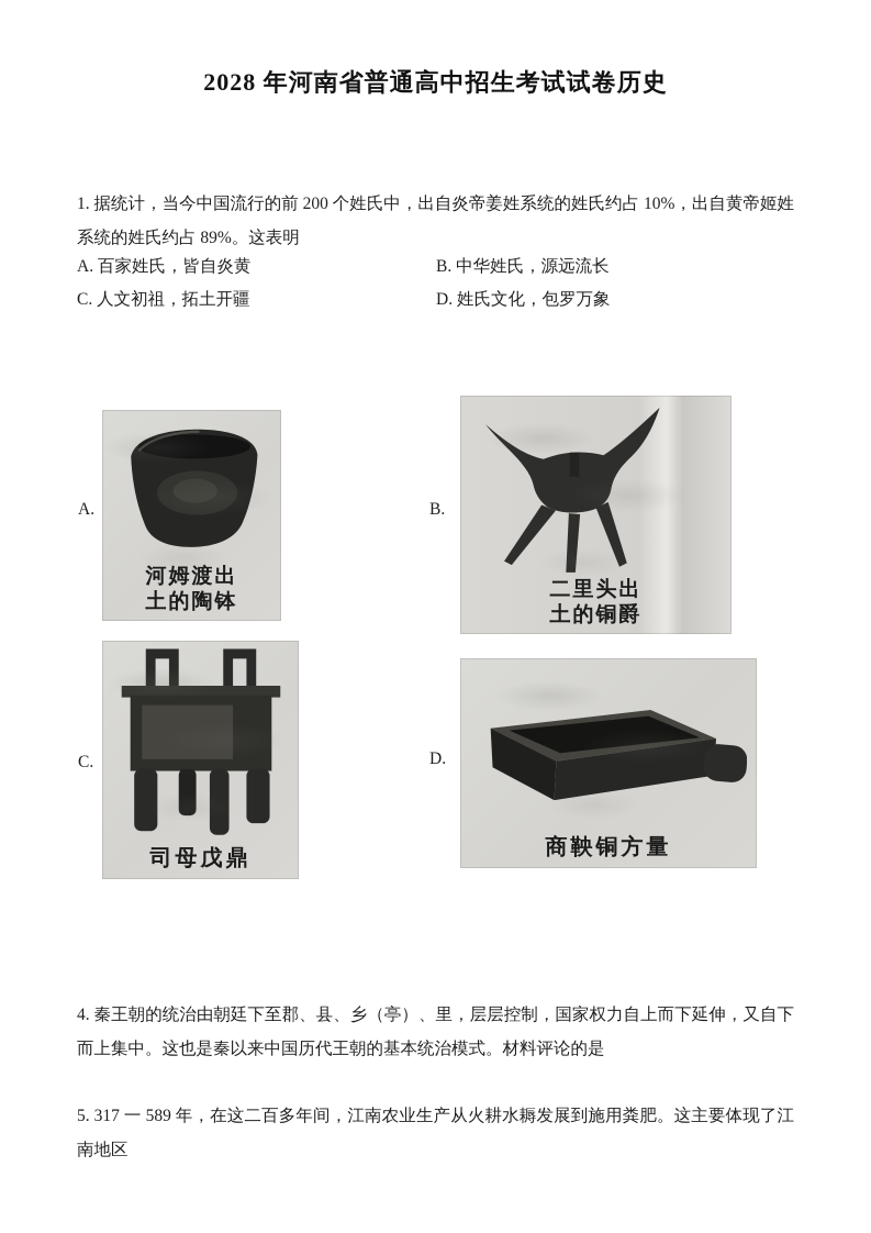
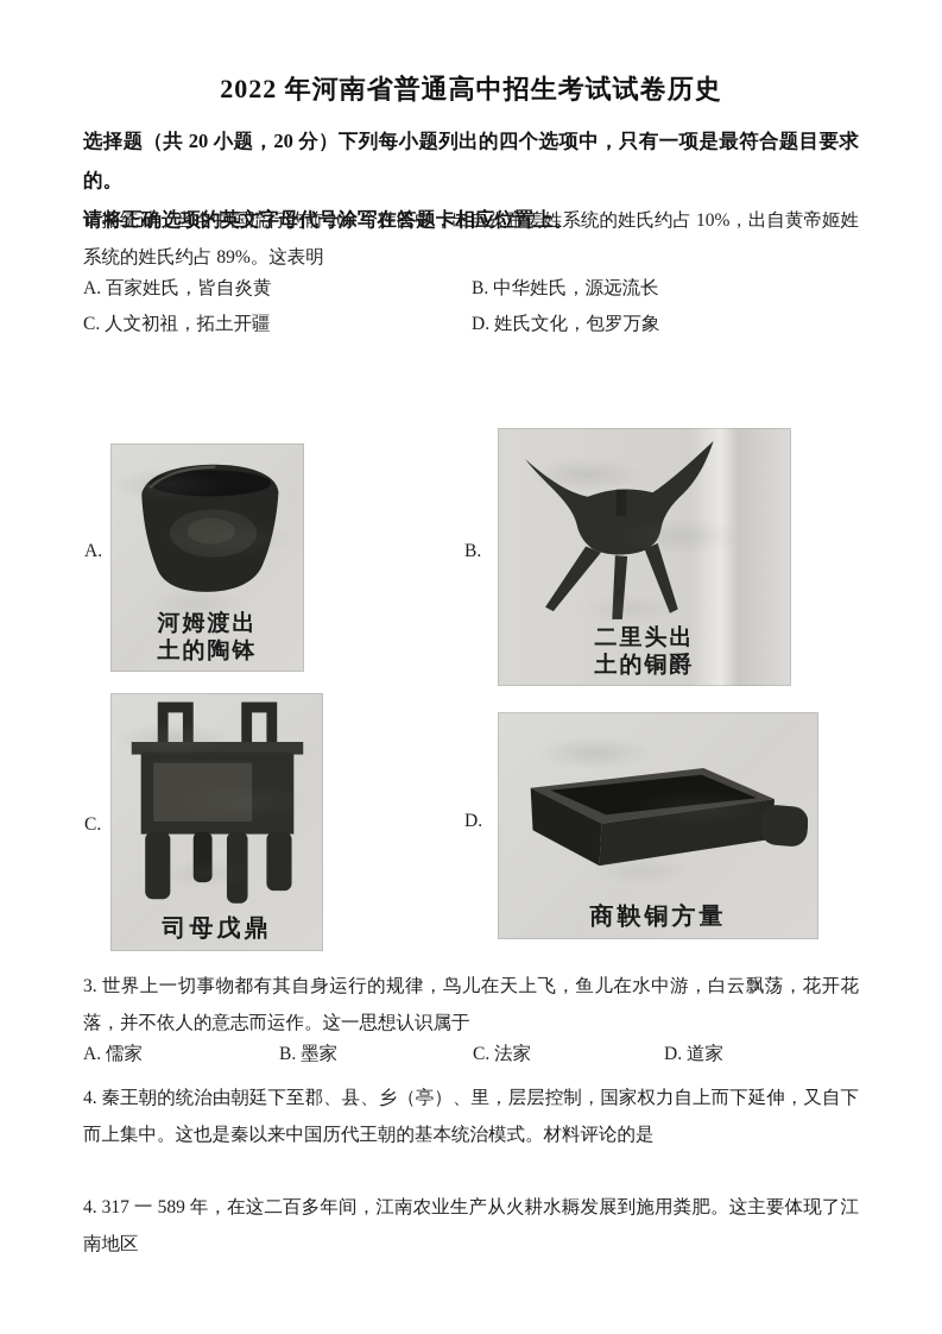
- 2028 年河南省普通高中招生考试试卷历史
+ 2022 年河南省普通高中招生考试试卷历史
+ 选择题（共 20 小题，20 分）下列每小题列出的四个选项中，只有一项是最符合题目要求的。
+ 请将正确选项的英文字母代号涂写在答题卡相应位置上。
  1. 据统计，当今中国流行的前 200 个姓氏中，出自炎帝姜姓系统的姓氏约占 10%，出自黄帝姬姓系统的姓氏约占 89%。这表明
  A. 百家姓氏，皆自炎黄
  B. 中华姓氏，源远流长
  C. 人文初祖，拓土开疆
  D. 姓氏文化，包罗万象
  A.
  B.
  C.
  D.
+ 3. 世界上一切事物都有其自身运行的规律，鸟儿在天上飞，鱼儿在水中游，白云飘荡，花开花落，并不依人的意志而运作。这一思想认识属于
+ A. 儒家
+ B. 墨家
+ C. 法家
+ D. 道家
  4. 秦王朝的统治由朝廷下至郡、县、乡（亭）、里，层层控制，国家权力自上而下延伸，又自下而上集中。这也是秦以来中国历代王朝的基本统治模式。材料评论的是
- 5. 317 一 589 年，在这二百多年间，江南农业生产从火耕水耨发展到施用粪肥。这主要体现了江南地区
+ 4. 317 一 589 年，在这二百多年间，江南农业生产从火耕水耨发展到施用粪肥。这主要体现了江南地区
